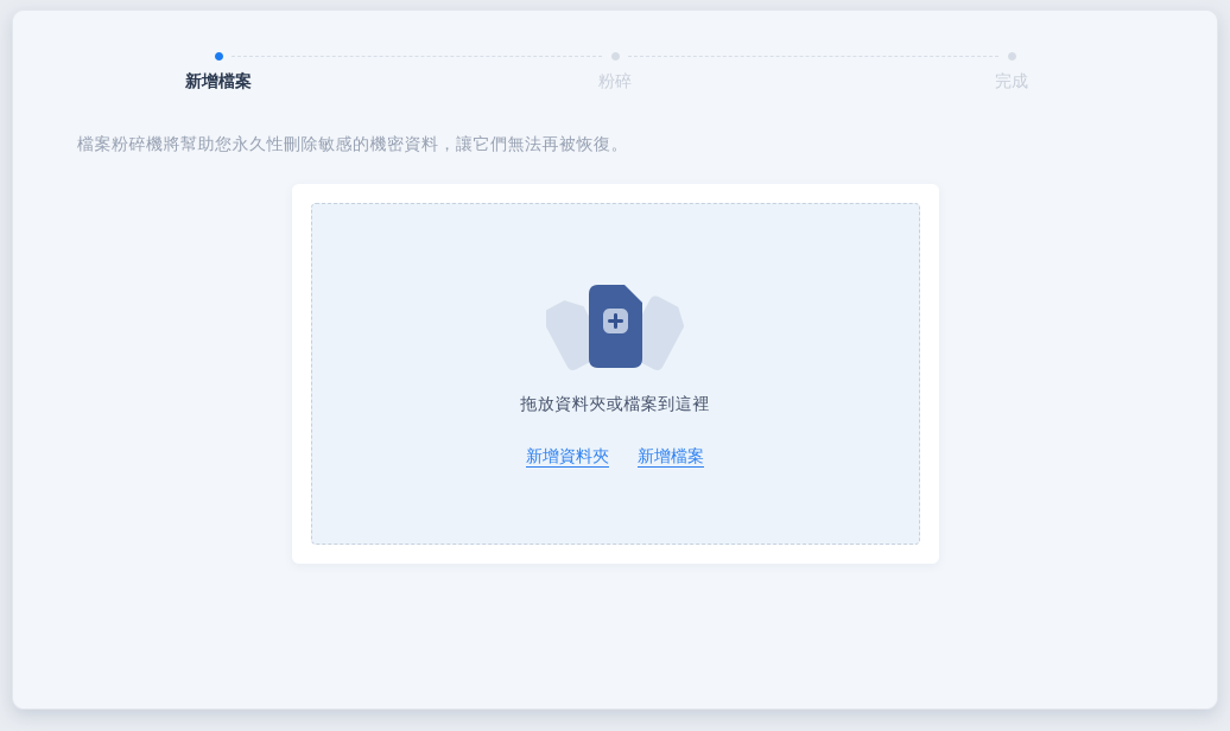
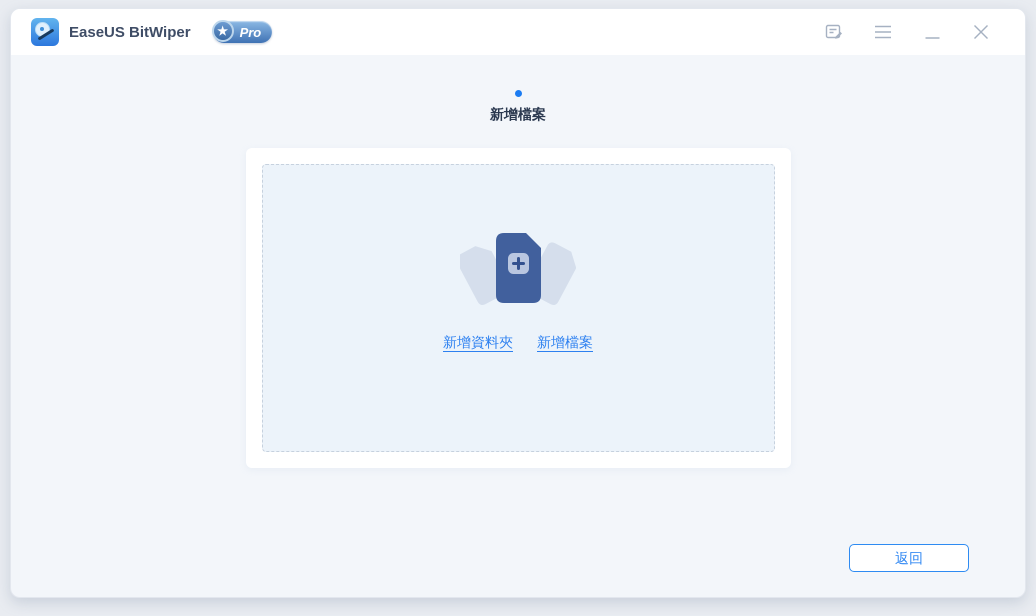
+ EaseUS BitWiper
+ ★
+ Pro
  新增檔案
- 粉碎
- 完成
- 檔案粉碎機將幫助您永久性刪除敏感的機密資料，讓它們無法再被恢復。
- 拖放資料夾或檔案到這裡
  新增資料夾
  新增檔案
+ 返回
